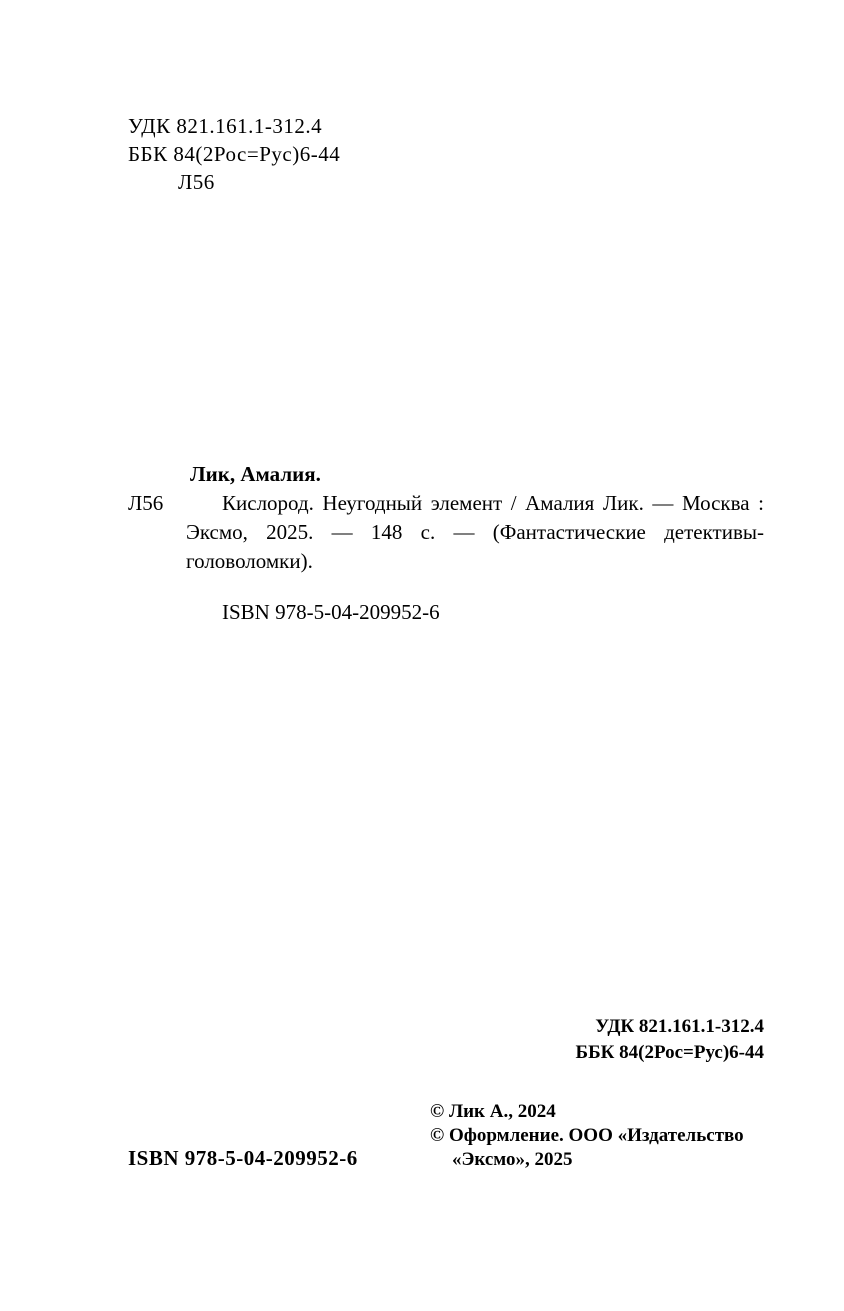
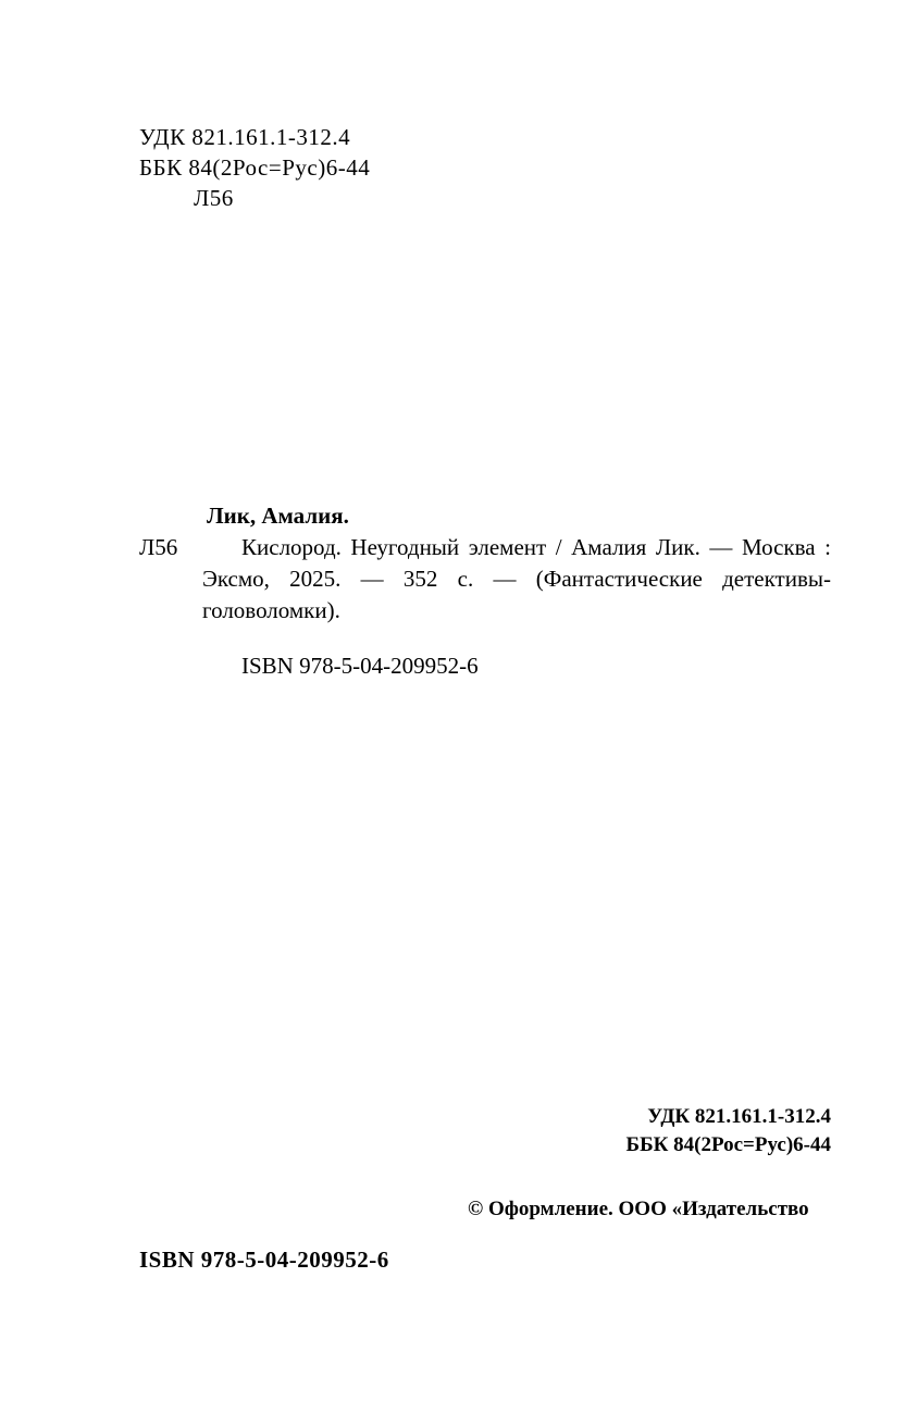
  УДК 821.161.1-312.4
  ББК 84(2Рос=Рус)6-44
  Л56
  Лик, Амалия.
  Л56
- Кислород. Неугодный элемент / Амалия Лик. — Москва : Эксмо, 2025. — 148 с. — (Фантастические детективы-головоломки).
+ Кислород. Неугодный элемент / Амалия Лик. — Москва : Эксмо, 2025. — 352 с. — (Фантастические детективы-головоломки).
  ISBN 978-5-04-209952-6
  УДК 821.161.1-312.4
  ББК 84(2Рос=Рус)6-44
- © Лик А., 2024
  © Оформление. ООО «Издательство
- «Эксмо», 2025
  ISBN 978-5-04-209952-6
